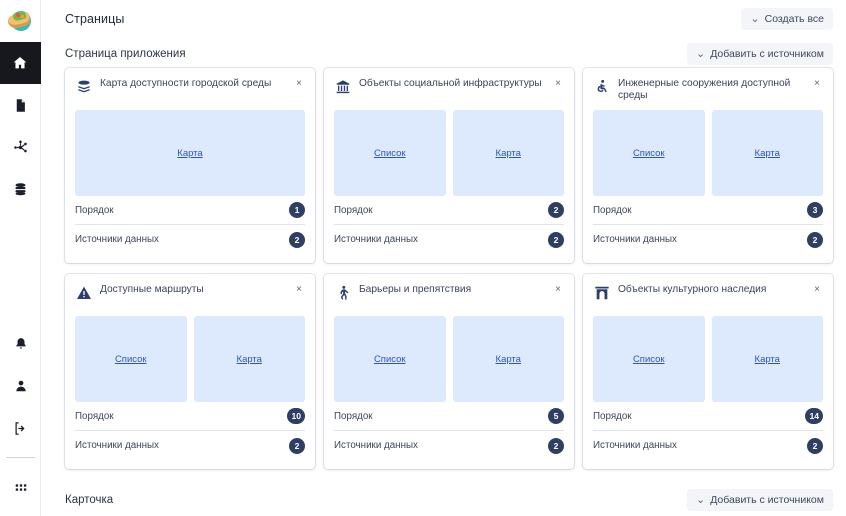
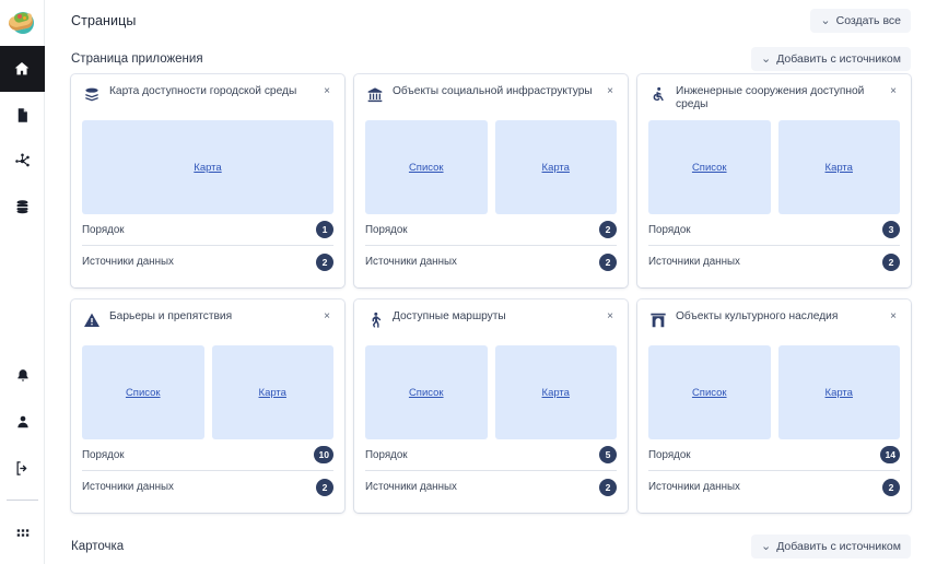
  Страницы
  ⌄
  Создать все
  Страница приложения
  ⌄
  Добавить с источником
  Карта доступности городской среды
  ×
  Карта
  Порядок
  1
  Источники данных
  2
  Объекты социальной инфраструктуры
  ×
  Список
  Карта
  Порядок
  2
  Источники данных
  2
  Инженерные сооружения доступной среды
  ×
  Список
  Карта
  Порядок
  3
  Источники данных
  2
- Доступные маршруты
+ Барьеры и препятствия
  ×
  Список
  Карта
  Порядок
  10
  Источники данных
  2
- Барьеры и препятствия
+ Доступные маршруты
  ×
  Список
  Карта
  Порядок
  5
  Источники данных
  2
  Объекты культурного наследия
  ×
  Список
  Карта
  Порядок
  14
  Источники данных
  2
  Карточка
  ⌄
  Добавить с источником
